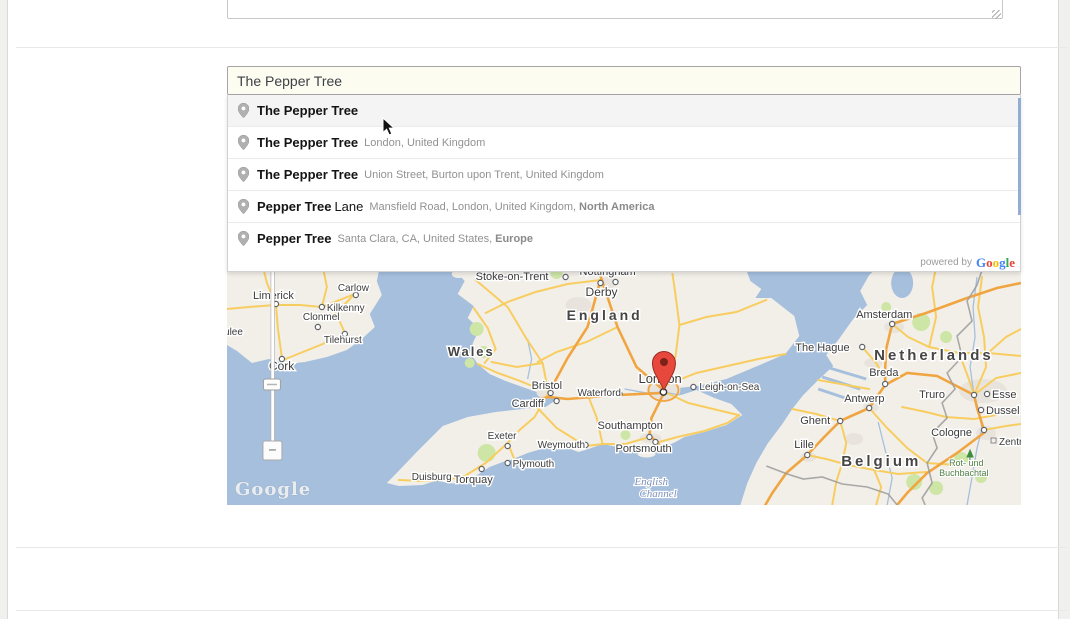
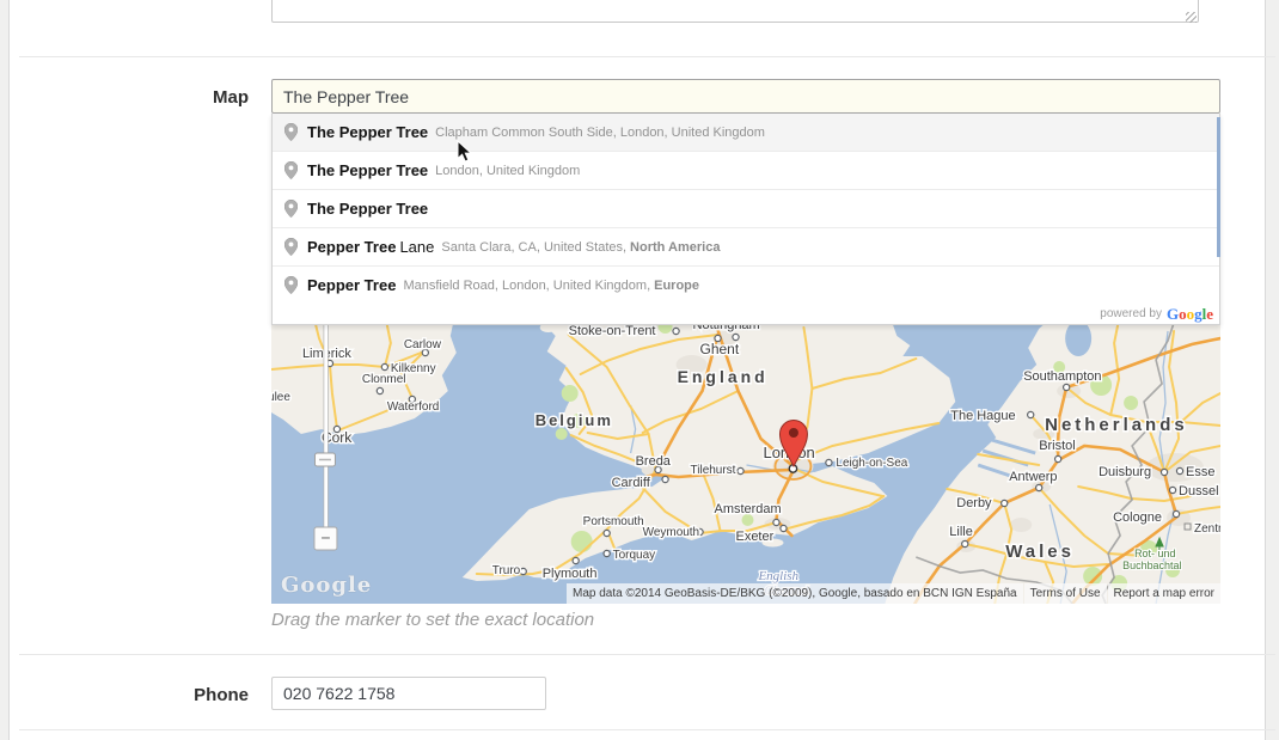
+ Map
  The Pepper Tree
  ulee
  Limrick
  Carlow
  Kilkenny
  Clonmel
- Tilehurst
+ Waterford
  ork
  Stoke-on-Trent
- Derby
+ Ghent
- Bristol
+ Breda
  Cardiff
- Waterford
+ Tilehurst
  Leigh-on-Sea
  Lonon
- Southampton
+ Amsterdam
- Portsmouth
+ Exeter
  Weymouth
- Exeter
+ Portsmouth
- Plymouth
+ Torquay
- Duisburg
+ Truro
- Torquay
+ Plymouth
- Amsterdam
+ Southampton
  The Hague
- Breda
+ Bristol
  Antwerp
- Truro
+ Duisburg
  Esse
  Dussel
- Ghent
+ Derby
  Lille
  Cologne
  Zentr
  England
- Wales
+ Belgium
  Netherlands
- Belgium
+ Wales
  English
  Channel
  Rot- und
  Buchbachtal
  −
  Google
+ Map data ©2014 GeoBasis-DE/BKG (©2009), Google, basado en BCN IGN España
+ Terms of Use
+ Report a map error
  The Pepper Tree
+ Clapham Common South Side, London, United Kingdom
  The Pepper Tree
  London, United Kingdom
  The Pepper Tree
- Union Street, Burton upon Trent, United Kingdom
  Pepper Tree
  Lane
- Mansfield Road, London, United Kingdom,
+ Santa Clara, CA, United States,
  North America
  Pepper Tree
- Santa Clara, CA, United States,
+ Mansfield Road, London, United Kingdom,
  Europe
  powered by
  Google
+ Drag the marker to set the exact location
+ Phone
+ 020 7622 1758
